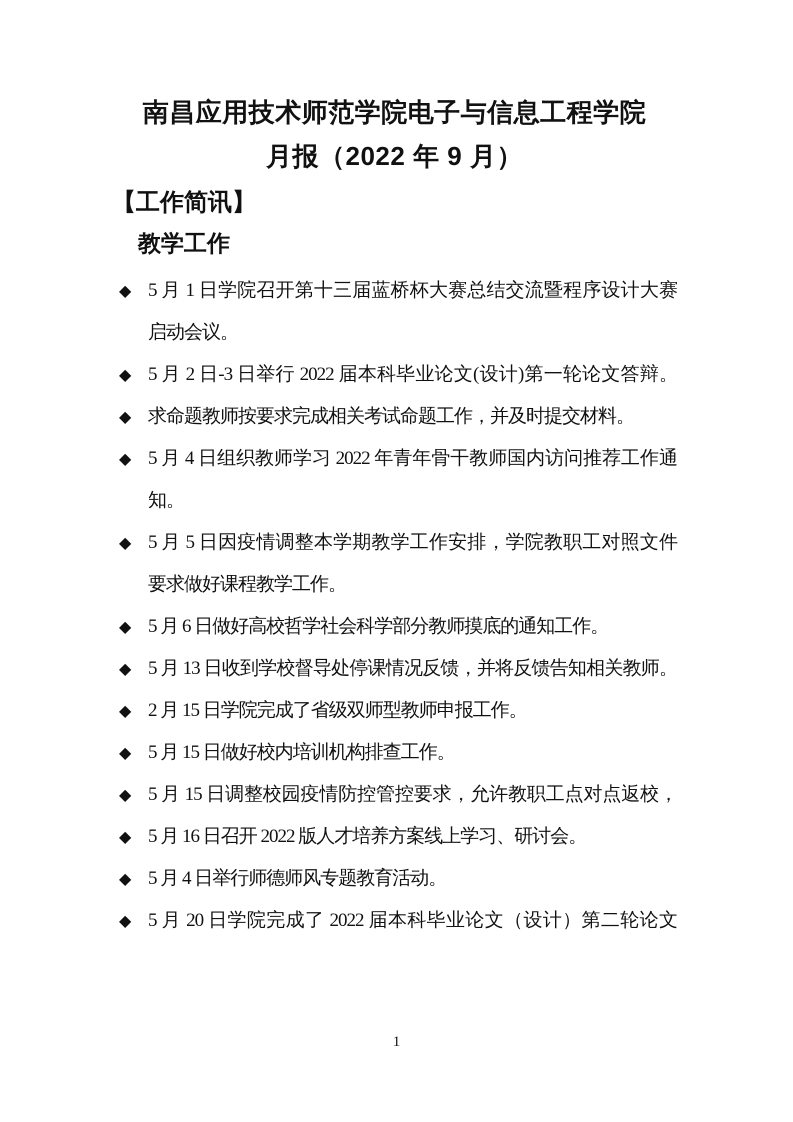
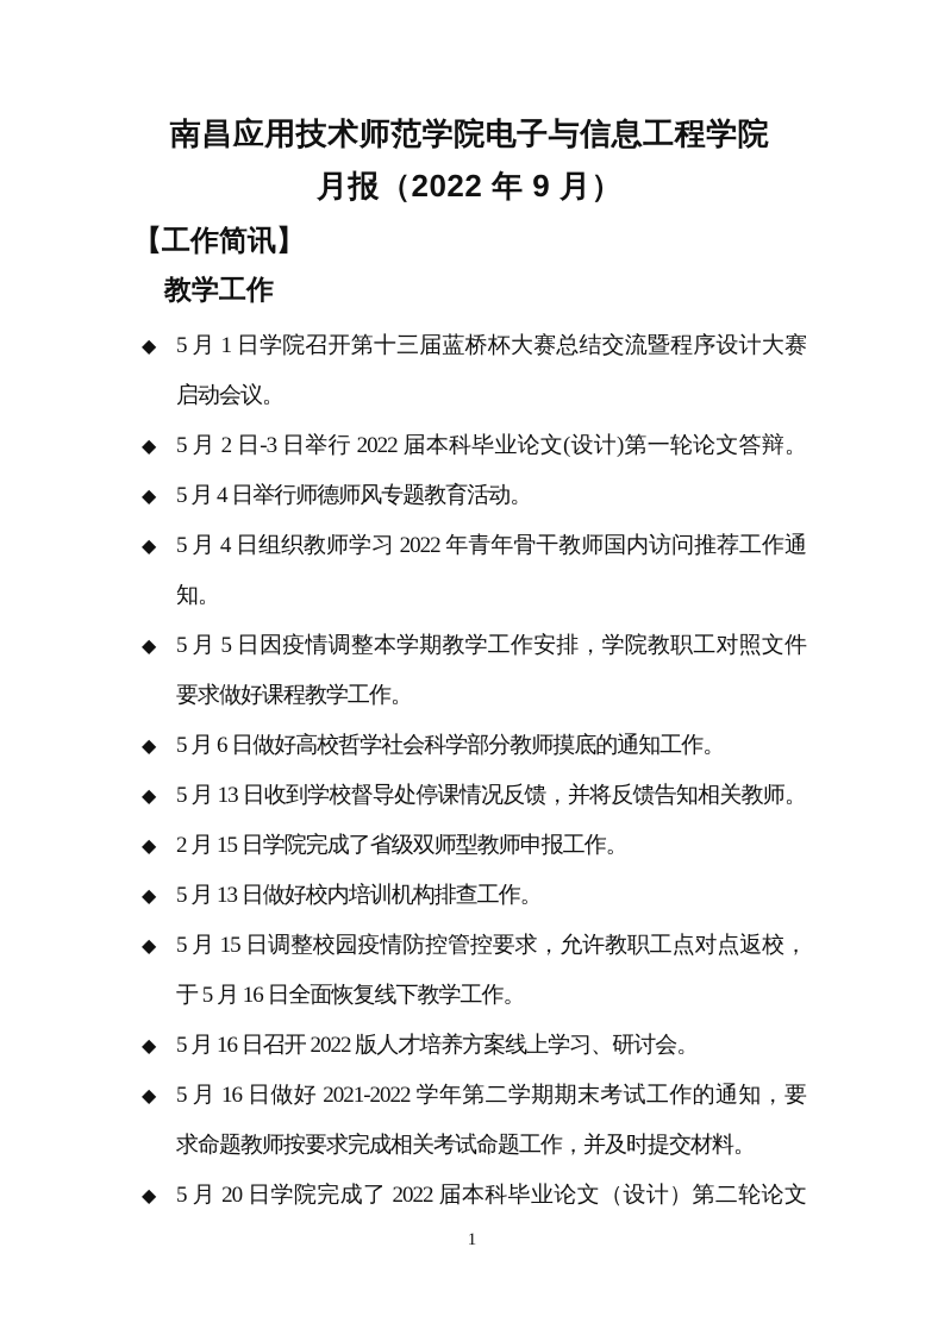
  南昌应用技术师范学院电子与信息工程学院
  月报（2022 年 9 月）
  【工作简讯】
  教学工作
  ◆
  5 月 1 日学院召开第十三届蓝桥杯大赛总结交流暨程序设计大赛
  启动会议。
  ◆
  5 月 2 日-3 日举行 2022 届本科毕业论文(设计)第一轮论文答辩。
  ◆
- 求命题教师按要求完成相关考试命题工作，并及时提交材料。
+ 5 月 4 日举行师德师风专题教育活动。
  ◆
  5 月 4 日组织教师学习 2022 年青年骨干教师国内访问推荐工作通
  知。
  ◆
  5 月 5 日因疫情调整本学期教学工作安排，学院教职工对照文件
  要求做好课程教学工作。
  ◆
  5 月 6 日做好高校哲学社会科学部分教师摸底的通知工作。
  ◆
  5 月 13 日收到学校督导处停课情况反馈，并将反馈告知相关教师。
  ◆
  2 月 15 日学院完成了省级双师型教师申报工作。
  ◆
- 5 月 15 日做好校内培训机构排查工作。
+ 5 月 13 日做好校内培训机构排查工作。
  ◆
  5 月 15 日调整校园疫情防控管控要求，允许教职工点对点返校，
+ 于 5 月 16 日全面恢复线下教学工作。
  ◆
  5 月 16 日召开 2022 版人才培养方案线上学习、研讨会。
  ◆
+ 5 月 16 日做好 2021-2022 学年第二学期期末考试工作的通知，要
- 5 月 4 日举行师德师风专题教育活动。
+ 求命题教师按要求完成相关考试命题工作，并及时提交材料。
  ◆
  5 月 20 日学院完成了 2022 届本科毕业论文（设计）第二轮论文
  1
